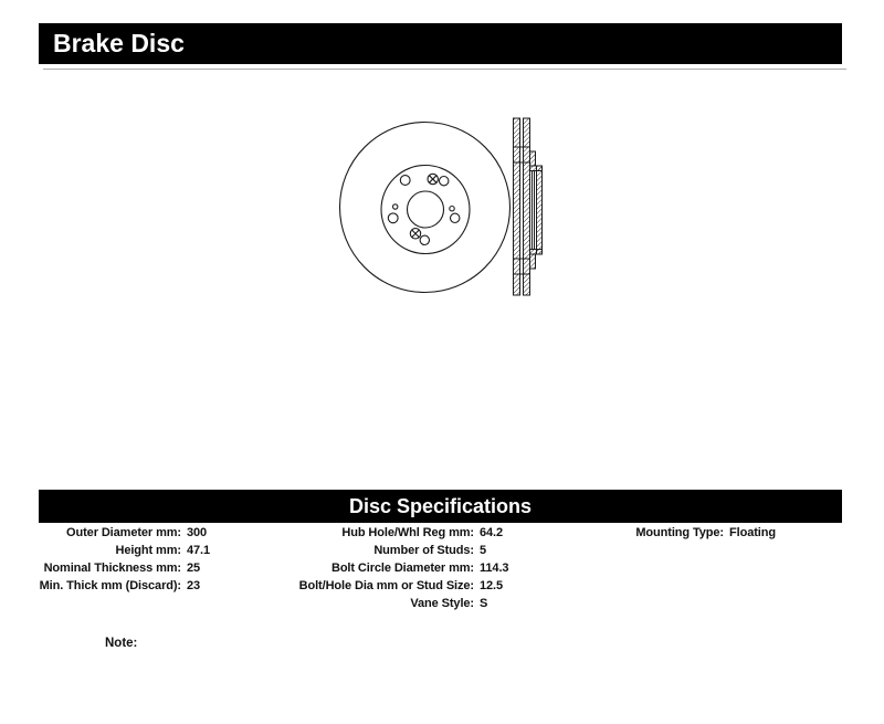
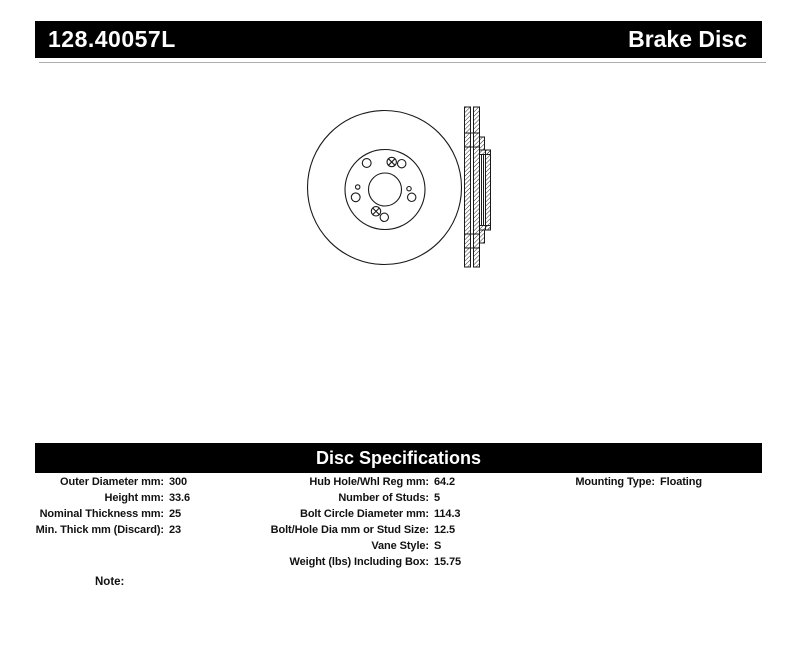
+ 128.40057L
  Brake Disc
  Disc Specifications
  Outer Diameter mm:
  300
  Height mm:
- 47.1
+ 33.6
  Nominal Thickness mm:
  25
  Min. Thick mm (Discard):
  23
  Hub Hole/Whl Reg mm:
  64.2
  Number of Studs:
  5
  Bolt Circle Diameter mm:
  114.3
  Bolt/Hole Dia mm or Stud Size:
  12.5
  Vane Style:
  S
+ Weight (lbs) Including Box:
+ 15.75
  Mounting Type:
  Floating
  Note:
